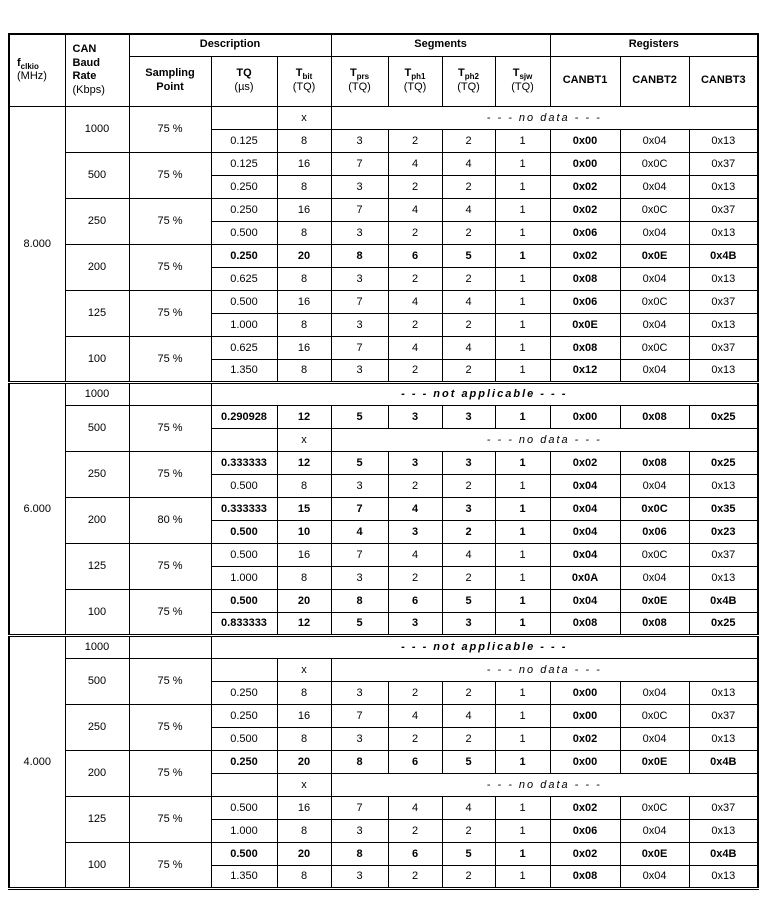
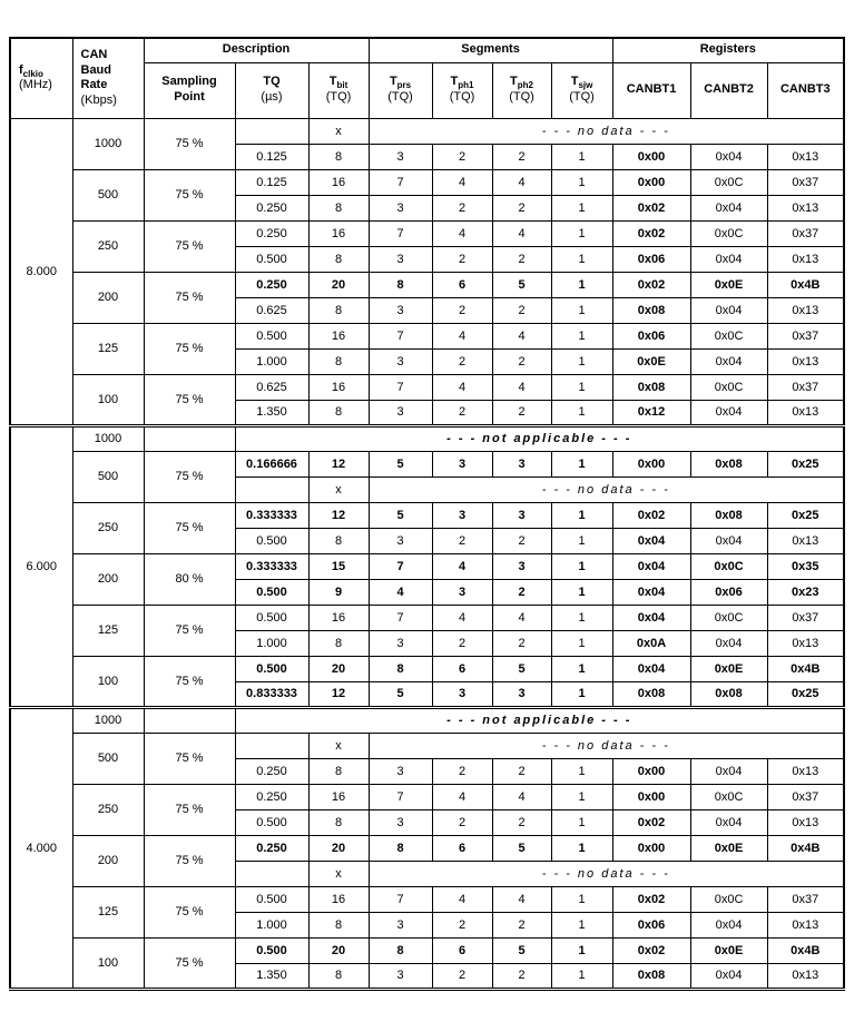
  fclkio (MHz)	CAN Baud Rate (Kbps)	Description	Segments	Registers
  Sampling Point	TQ (µs)	Tbit (TQ)	Tprs (TQ)	Tph1 (TQ)	Tph2 (TQ)	Tsjw (TQ)	CANBT1	CANBT2	CANBT3
  8.000	1000	75 %		x	- - - no data - - -
  0.125	8	3	2	2	1	0x00	0x04	0x13
  500	75 %	0.125	16	7	4	4	1	0x00	0x0C	0x37
  0.250	8	3	2	2	1	0x02	0x04	0x13
  250	75 %	0.250	16	7	4	4	1	0x02	0x0C	0x37
  0.500	8	3	2	2	1	0x06	0x04	0x13
  200	75 %	0.250	20	8	6	5	1	0x02	0x0E	0x4B
  0.625	8	3	2	2	1	0x08	0x04	0x13
  125	75 %	0.500	16	7	4	4	1	0x06	0x0C	0x37
  1.000	8	3	2	2	1	0x0E	0x04	0x13
  100	75 %	0.625	16	7	4	4	1	0x08	0x0C	0x37
  1.350	8	3	2	2	1	0x12	0x04	0x13
  6.000	1000		- - - not applicable - - -
- 500	75 %	0.290928	12	5	3	3	1	0x00	0x08	0x25
+ 500	75 %	0.166666	12	5	3	3	1	0x00	0x08	0x25
  	x	- - - no data - - -
  250	75 %	0.333333	12	5	3	3	1	0x02	0x08	0x25
  0.500	8	3	2	2	1	0x04	0x04	0x13
  200	80 %	0.333333	15	7	4	3	1	0x04	0x0C	0x35
- 0.500	10	4	3	2	1	0x04	0x06	0x23
+ 0.500	9	4	3	2	1	0x04	0x06	0x23
  125	75 %	0.500	16	7	4	4	1	0x04	0x0C	0x37
  1.000	8	3	2	2	1	0x0A	0x04	0x13
  100	75 %	0.500	20	8	6	5	1	0x04	0x0E	0x4B
  0.833333	12	5	3	3	1	0x08	0x08	0x25
  4.000	1000		- - - not applicable - - -
  500	75 %		x	- - - no data - - -
  0.250	8	3	2	2	1	0x00	0x04	0x13
  250	75 %	0.250	16	7	4	4	1	0x00	0x0C	0x37
  0.500	8	3	2	2	1	0x02	0x04	0x13
  200	75 %	0.250	20	8	6	5	1	0x00	0x0E	0x4B
  	x	- - - no data - - -
  125	75 %	0.500	16	7	4	4	1	0x02	0x0C	0x37
  1.000	8	3	2	2	1	0x06	0x04	0x13
  100	75 %	0.500	20	8	6	5	1	0x02	0x0E	0x4B
  1.350	8	3	2	2	1	0x08	0x04	0x13
